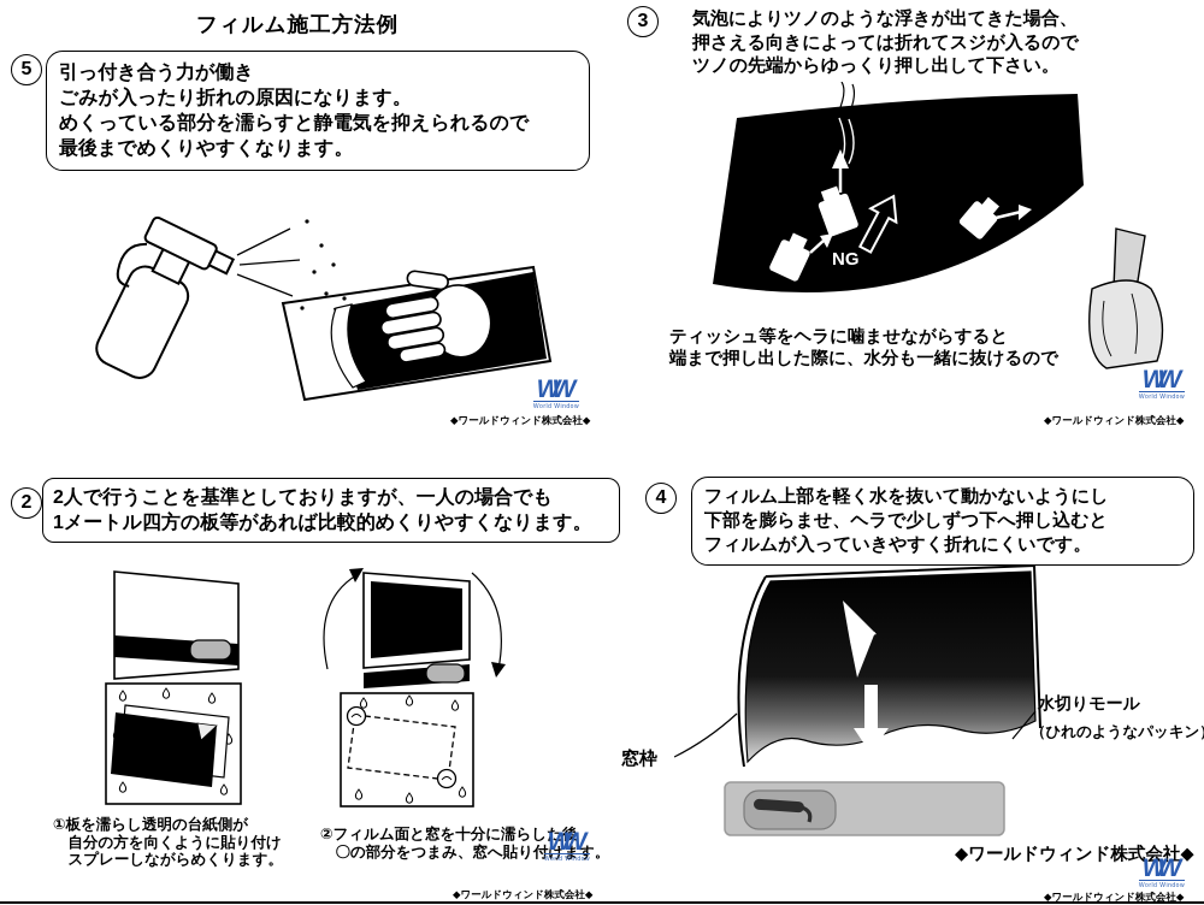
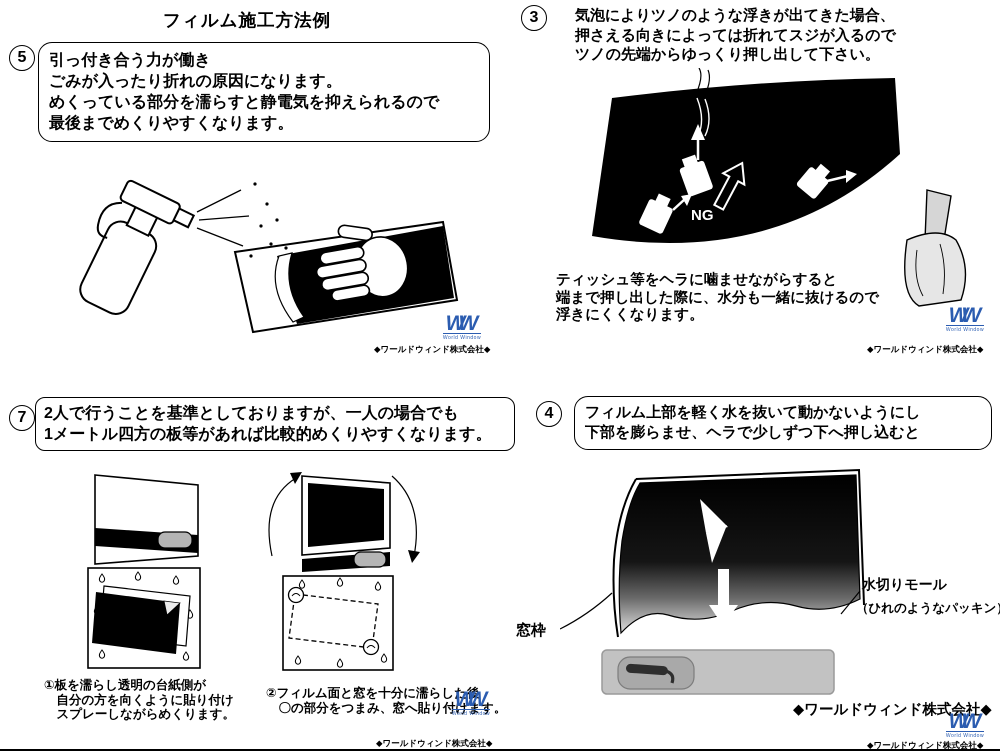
  フィルム施工方法例
  5
  引っ付き合う力が働き
  ごみが入ったり折れの原因になります。
  めくっている部分を濡らすと静電気を抑えられるので
  最後までめくりやすくなります。
  WW
  ◆ワールドウィンド株式会社◆
  3
  気泡によりツノのような浮きが出てきた場合、
  押さえる向きによっては折れてスジが入るので
  ツノの先端からゆっくり押し出して下さい。
  NG
  ティッシュ等をヘラに噛ませながらすると
  端まで押し出した際に、水分も一緒に抜けるので
+ 浮きにくくなります。
  WW
  ◆ワールドウィンド株式会社◆
- 2
+ 7
  2人で行うことを基準としておりますが、一人の場合でも
  1メートル四方の板等があれば比較的めくりやすくなります。
  ①板を濡らし透明の台紙側が
  自分の方を向くように貼り付け
  スプレーしながらめくります。
  ②フィルム面と窓を十分に濡らした後
  〇の部分をつまみ、窓へ貼り付けます。
  WW
  ◆ワールドウィンド株式会社◆
  4
  フィルム上部を軽く水を抜いて動かないようにし
  下部を膨らませ、ヘラで少しずつ下へ押し込むと
- フィルムが入っていきやすく折れにくいです。
  窓枠
  水切りモール
  （ひれのようなパッキン
  ◆ワールドウィンド株式会社◆
  WW
  ◆ワールドウィンド株式会社◆
